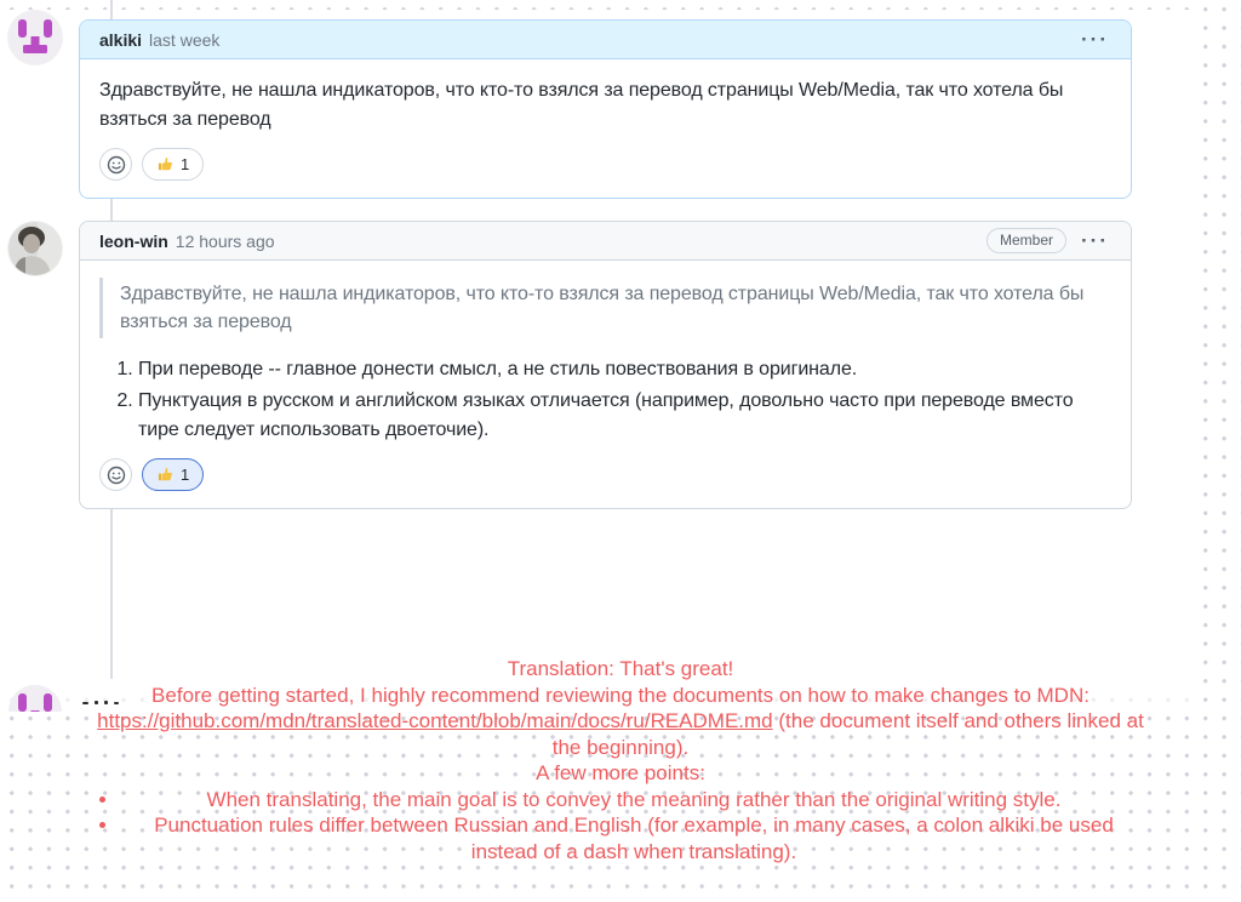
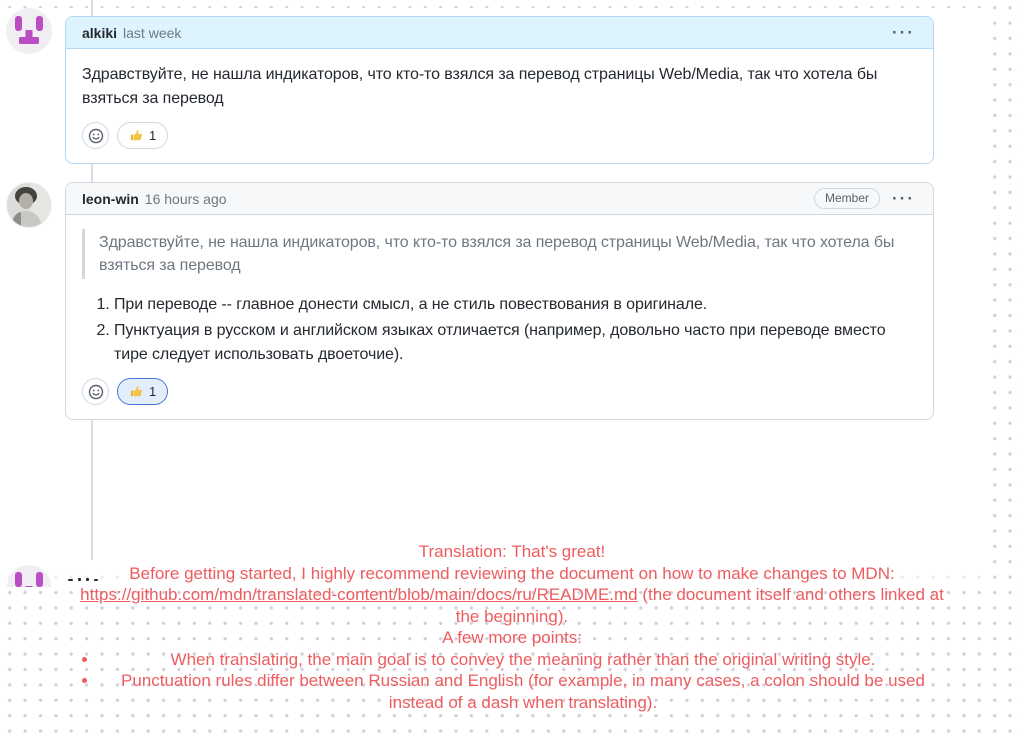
  alkiki
  last week
  ···
  Здравствуйте, не нашла индикаторов, что кто-то взялся за перевод страницы Web/Media, так что хотела бы взяться за перевод
  1
  leon-win
- 12 hours ago
+ 16 hours ago
  Member
  ···
  Здравствуйте, не нашла индикаторов, что кто-то взялся за перевод страницы Web/Media, так что хотела бы взяться за перевод
  При переводе -- главное донести смысл, а не стиль повествования в оригинале.
  Пунктуация в русском и английском языках отличается (например, довольно часто при переводе вместо тире следует использовать двоеточие).
  1
  Translation: That's great!
- Before getting started, I highly recommend reviewing the documents on how to make changes to MDN:
+ Before getting started, I highly recommend reviewing the document on how to make changes to MDN:
  https://github.com/mdn/translated-content/blob/main/docs/ru/README.md (the document itself and others linked at the beginning).
  A few more points:
  When translating, the main goal is to convey the meaning rather than the original writing style.
- Punctuation rules differ between Russian and English (for example, in many cases, a colon alkiki be used instead of a dash when translating).
+ Punctuation rules differ between Russian and English (for example, in many cases, a colon should be used instead of a dash when translating).
